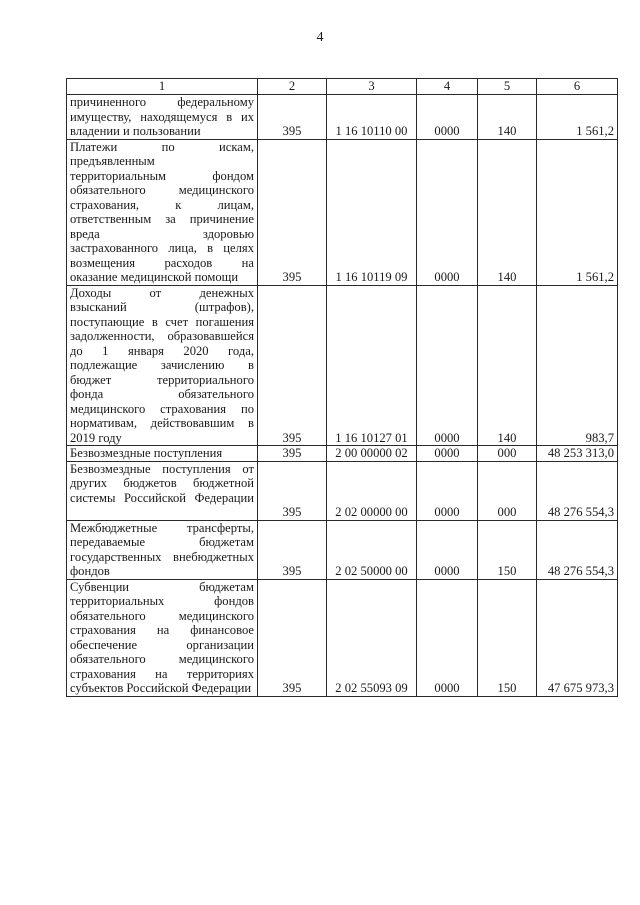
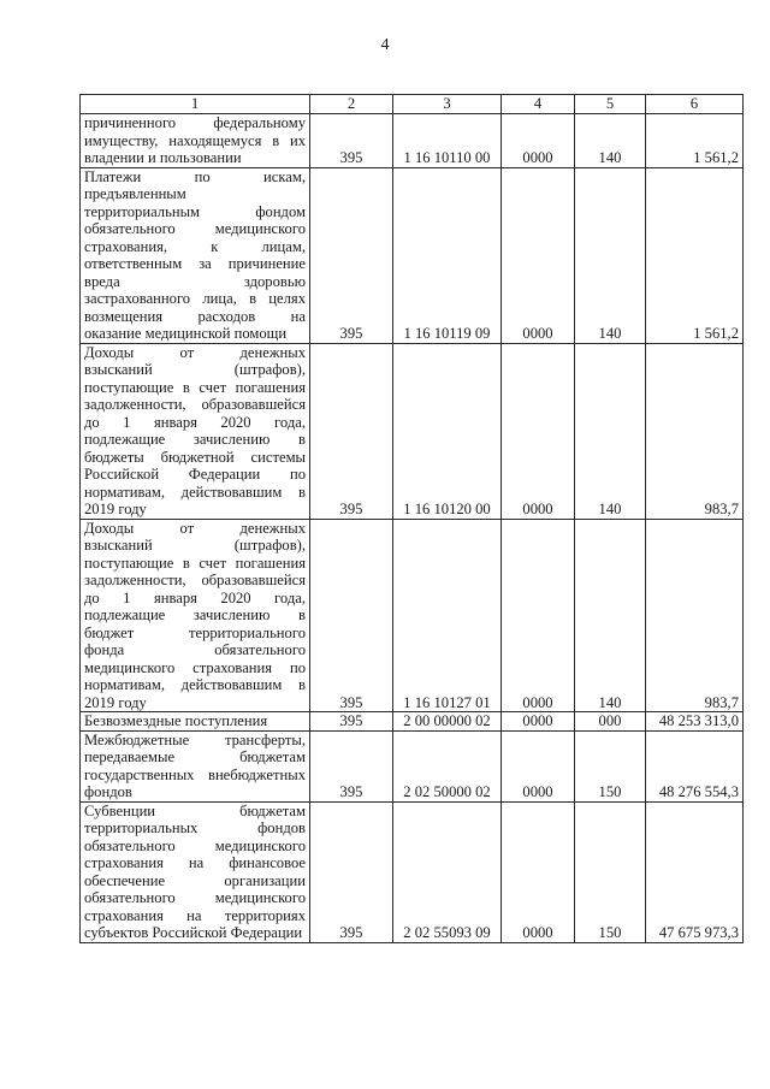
  4
  1	2	3	4	5	6
  причиненного федеральномуимуществу, находящемуся в ихвладении и пользовании	395	1 16 10110 00	0000	140	1 561,2
  Платежи по искам,предъявленнымтерриториальным фондомобязательного медицинскогострахования, к лицам,ответственным за причинениевреда здоровьюзастрахованного лица, в целяхвозмещения расходов наоказание медицинской помощи	395	1 16 10119 09	0000	140	1 561,2
+ Доходы от денежныхвзысканий (штрафов),поступающие в счет погашениязадолженности, образовавшейсядо 1 января 2020 года,подлежащие зачислению вбюджеты бюджетной системыРоссийской Федерации понормативам, действовавшим в2019 году	395	1 16 10120 00	0000	140	983,7
  Доходы от денежныхвзысканий (штрафов),поступающие в счет погашениязадолженности, образовавшейсядо 1 января 2020 года,подлежащие зачислению вбюджет территориальногофонда обязательногомедицинского страхования понормативам, действовавшим в2019 году	395	1 16 10127 01	0000	140	983,7
  Безвозмездные поступления	395	2 00 00000 02	0000	000	48 253 313,0
- Безвозмездные поступления отдругих бюджетов бюджетнойсистемы Российской Федерации	395	2 02 00000 00	0000	000	48 276 554,3
- Межбюджетные трансферты,передаваемые бюджетамгосударственных внебюджетныхфондов	395	2 02 50000 00	0000	150	48 276 554,3
+ Межбюджетные трансферты,передаваемые бюджетамгосударственных внебюджетныхфондов	395	2 02 50000 02	0000	150	48 276 554,3
  Субвенции бюджетамтерриториальных фондовобязательного медицинскогострахования на финансовоеобеспечение организацииобязательного медицинскогострахования на территорияхсубъектов Российской Федерации	395	2 02 55093 09	0000	150	47 675 973,3
